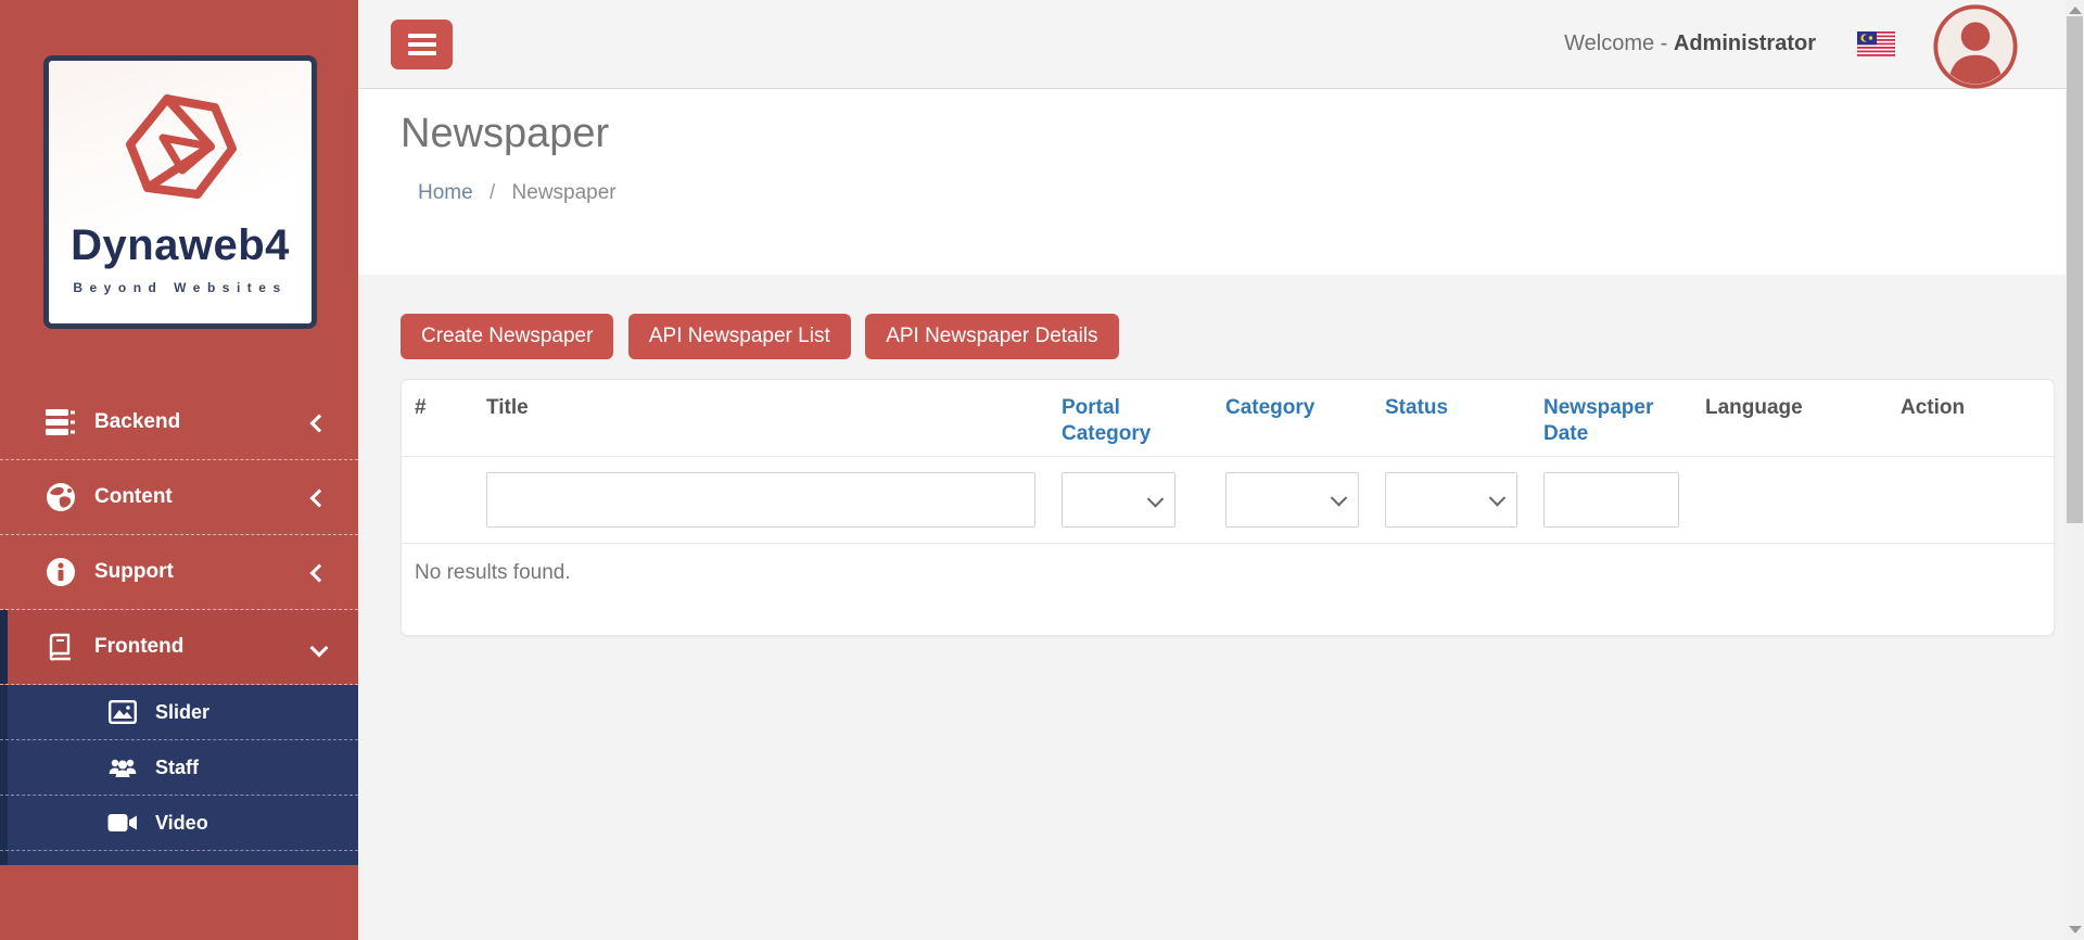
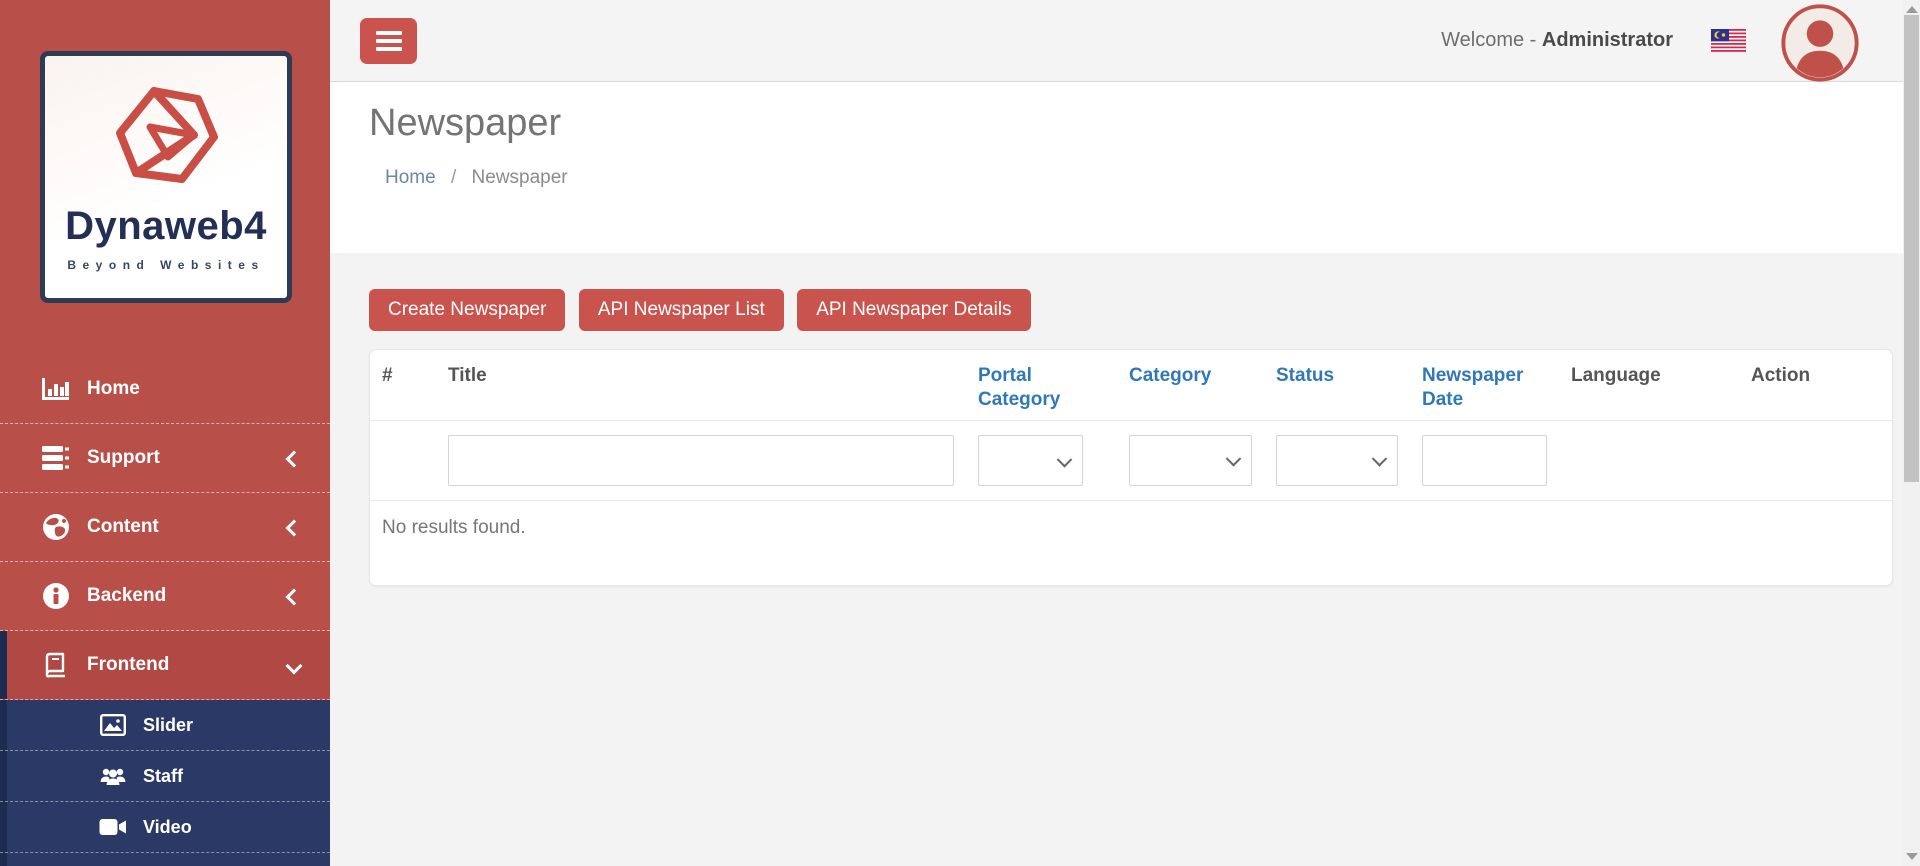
  Dynaweb4
  Beyond Websites
+ Home
- Backend
+ Support
  Content
- Support
+ Backend
  Frontend
  Slider
  Staff
  Video
  Welcome - Administrator
  Newspaper
  Home / Newspaper
  Create Newspaper API Newspaper List API Newspaper Details
  #	Title	Portal Category	Category	Status	Newspaper Date	Language	Action
  No results found.
